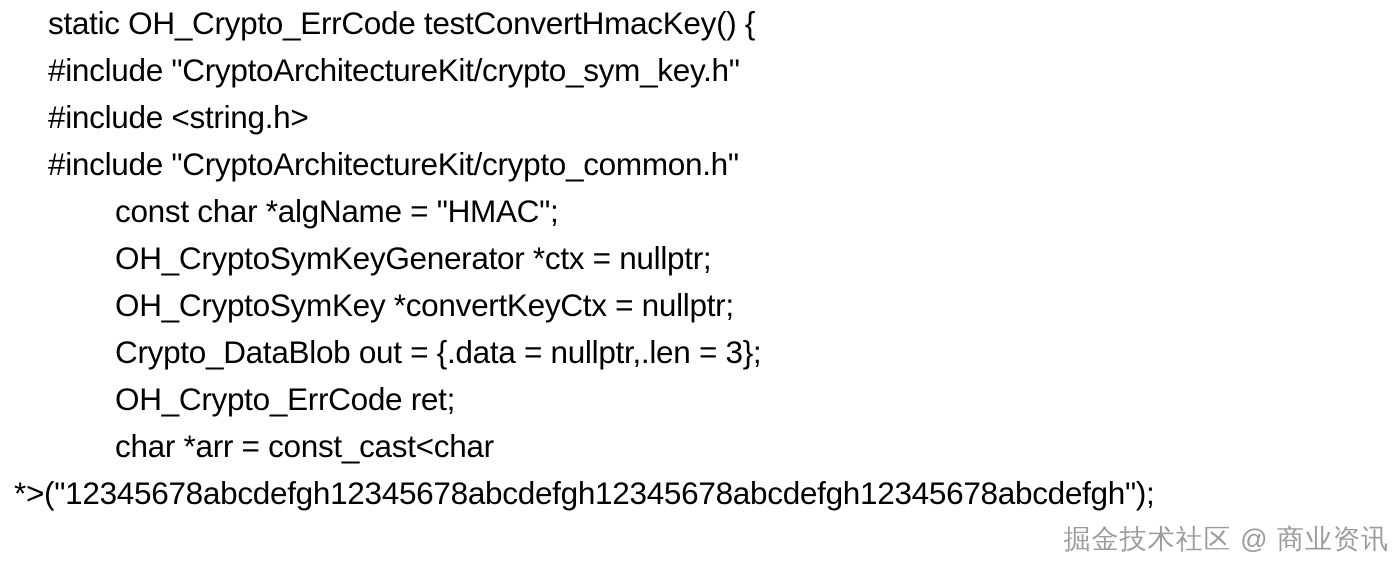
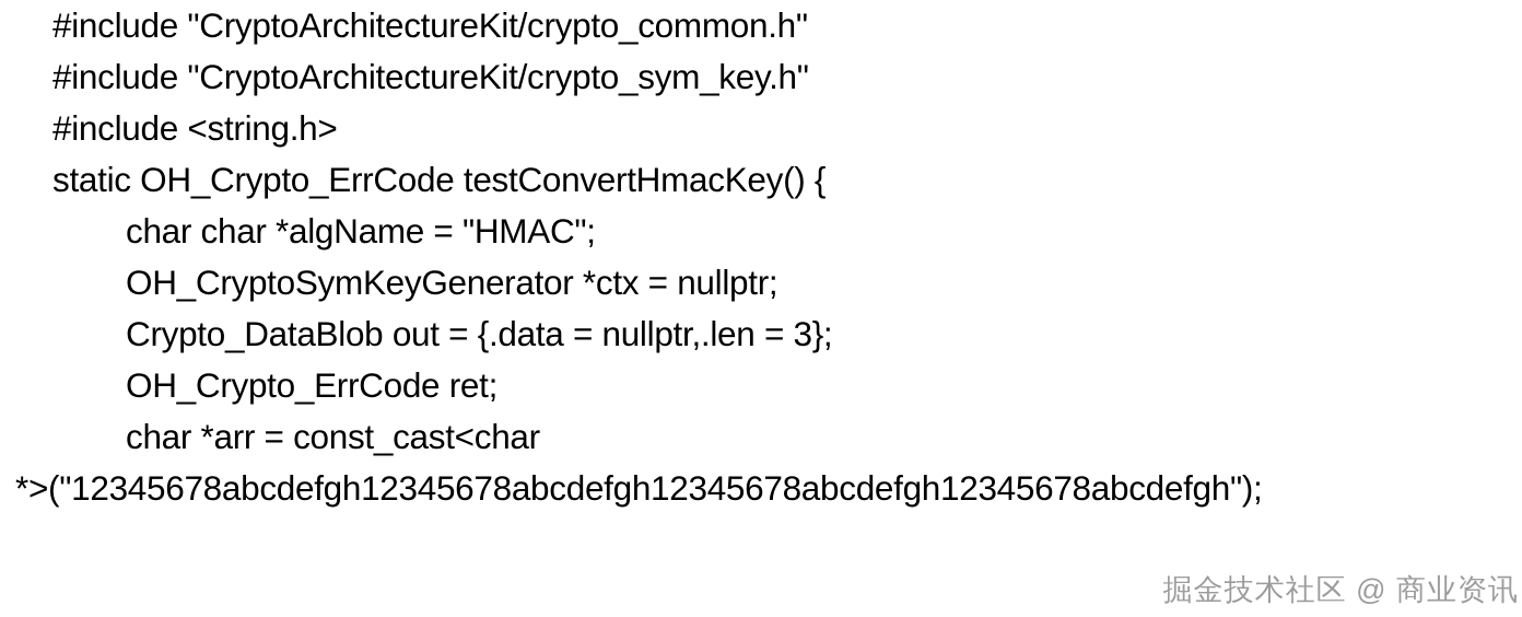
- static OH_Crypto_ErrCode testConvertHmacKey() {
+ #include "CryptoArchitectureKit/crypto_common.h"
  #include "CryptoArchitectureKit/crypto_sym_key.h"
  #include <string.h>
- #include "CryptoArchitectureKit/crypto_common.h"
+ static OH_Crypto_ErrCode testConvertHmacKey() {
- const char *algName = "HMAC";
+ char char *algName = "HMAC";
  OH_CryptoSymKeyGenerator *ctx = nullptr;
- OH_CryptoSymKey *convertKeyCtx = nullptr;
  Crypto_DataBlob out = {.data = nullptr,.len = 3};
  OH_Crypto_ErrCode ret;
  char *arr = const_cast<char
  *>("12345678abcdefgh12345678abcdefgh12345678abcdefgh12345678abcdefgh");
  掘金技术社区 @ 商业资讯
